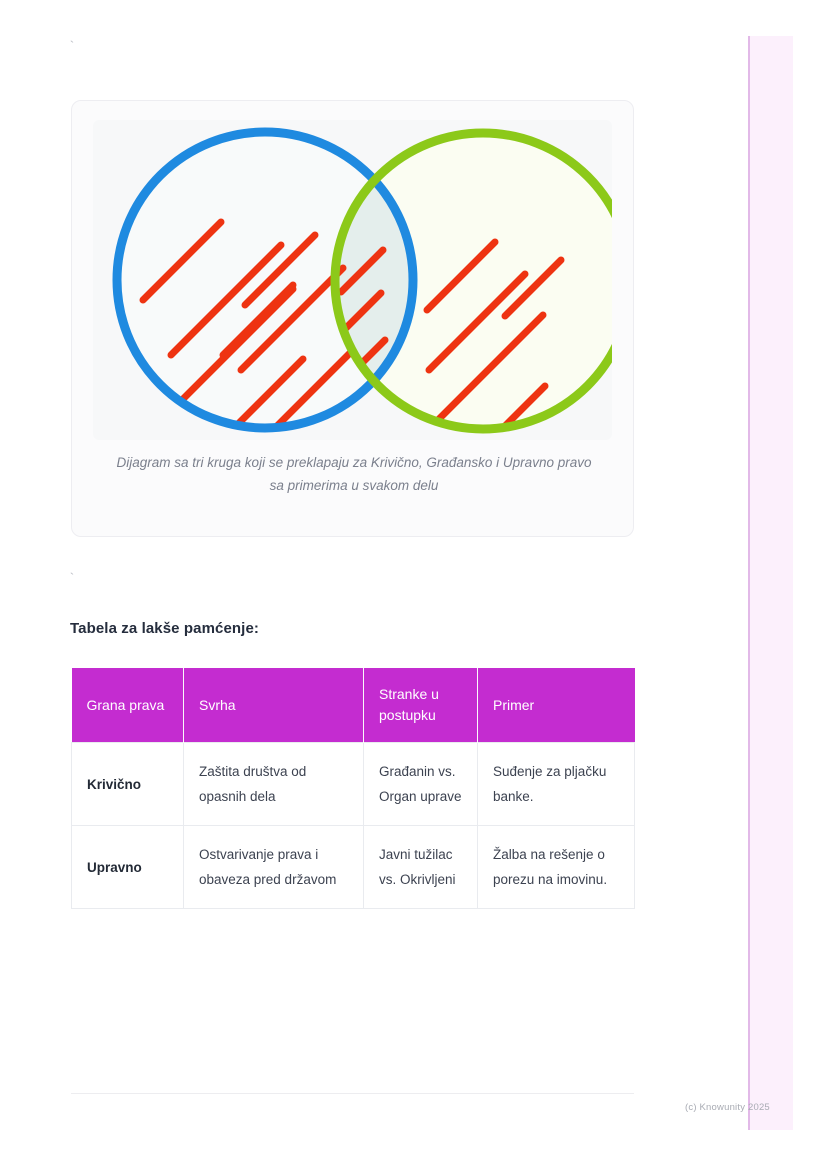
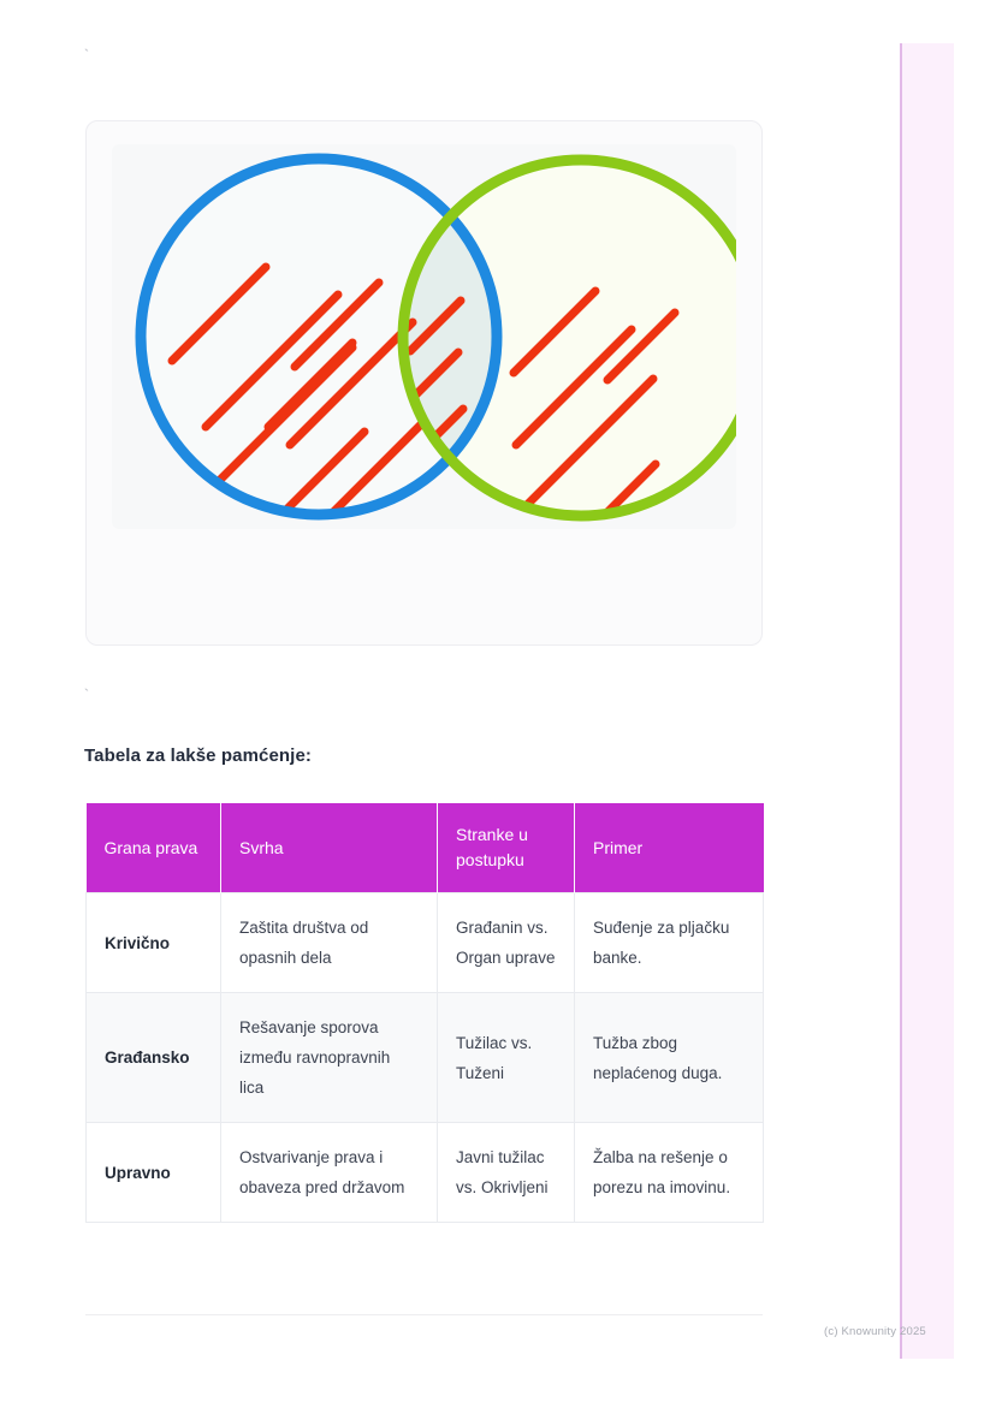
  `
- Dijagram sa tri kruga koji se preklapaju za Krivično, Građansko i Upravno pravo sa primerima u svakom delu
  `
  Tabela za lakše pamćenje:
  Grana prava	Svrha	Stranke u postupku	Primer
  Krivično	Zaštita društva od opasnih dela	Građanin vs. Organ uprave	Suđenje za pljačku banke.
+ Građansko	Rešavanje sporova između ravnopravnih lica	Tužilac vs. Tuženi	Tužba zbog neplaćenog duga.
  Upravno	Ostvarivanje prava i obaveza pred državom	Javni tužilac vs. Okrivljeni	Žalba na rešenje o porezu na imovinu.
  (c) Knowunity 2025
